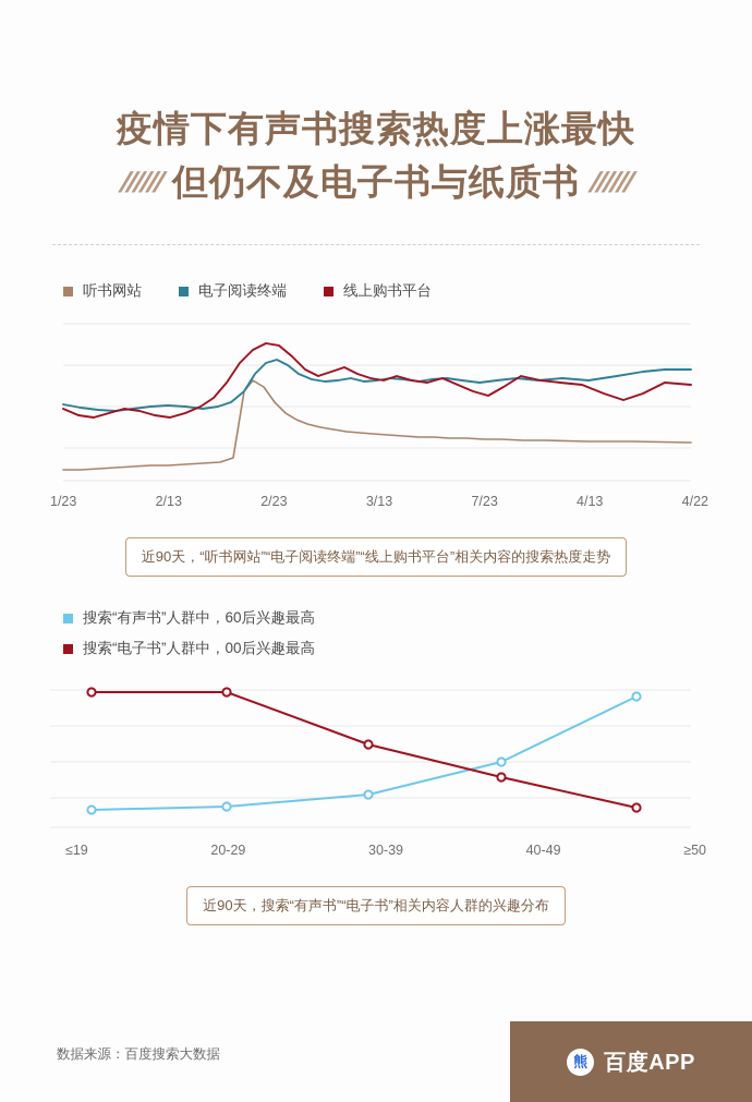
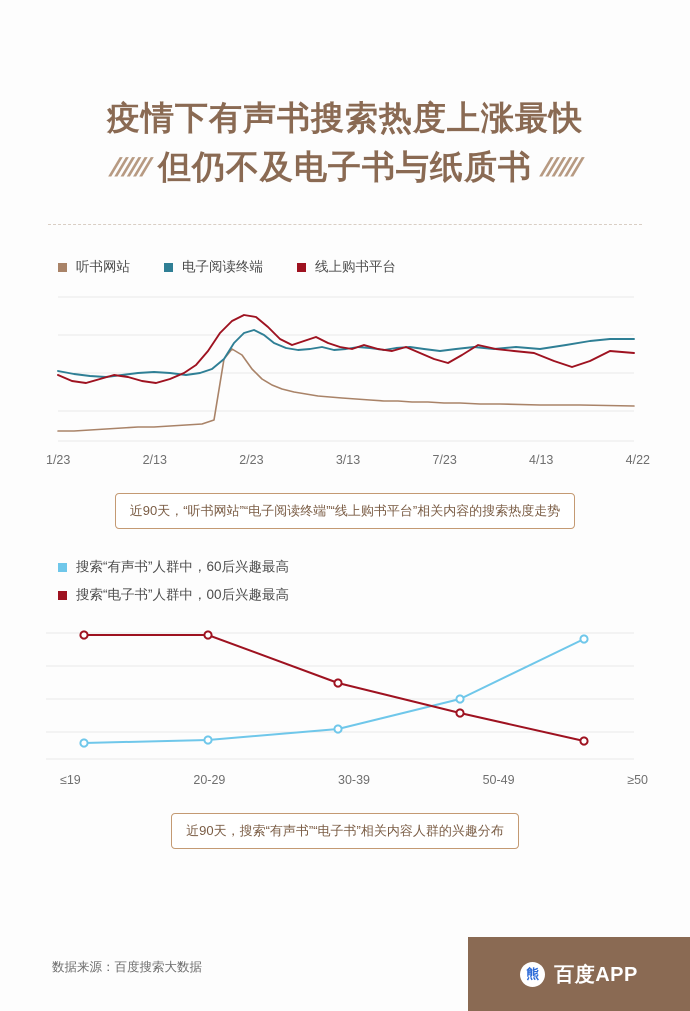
  疫情下有声书搜索热度上涨最快
  但仍不及电子书与纸质书
  听书网站
  电子阅读终端
  线上购书平台
  1/23
  2/13
  2/23
  3/13
  7/23
  4/13
  4/22
  近90天，“听书网站”“电子阅读终端”“线上购书平台”相关内容的搜索热度走势
  搜索“有声书”人群中，60后兴趣最高
  搜索“电子书”人群中，00后兴趣最高
  ≤19
  20-29
  30-39
- 40-49
+ 50-49
  ≥50
  近90天，搜索“有声书”“电子书”相关内容人群的兴趣分布
  数据来源：百度搜索大数据
  熊
  百度APP
